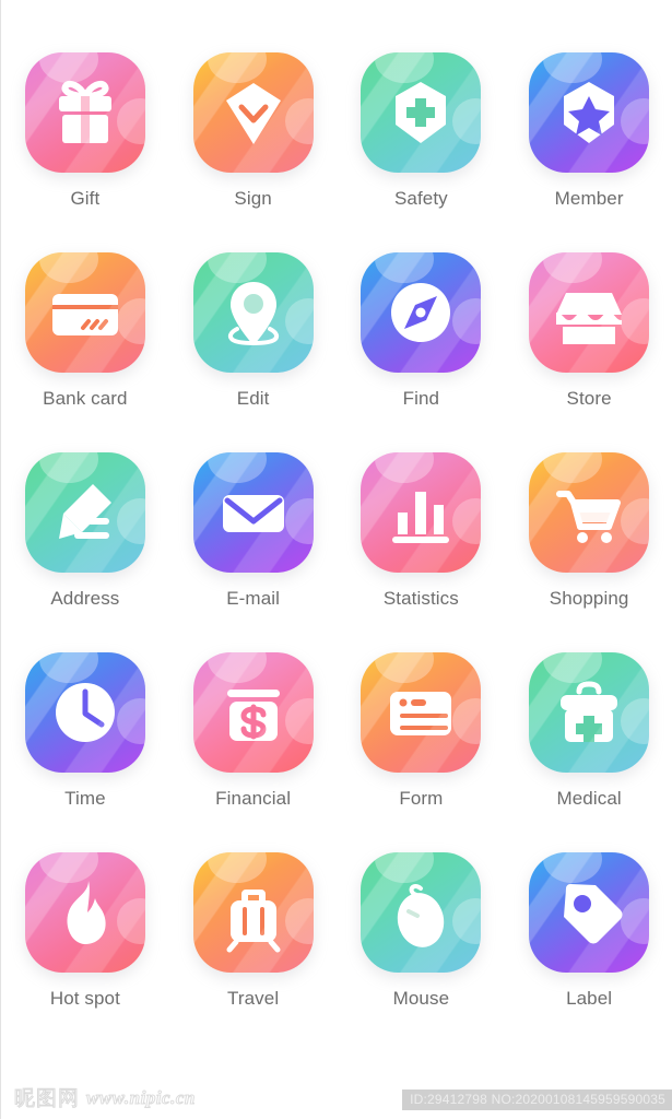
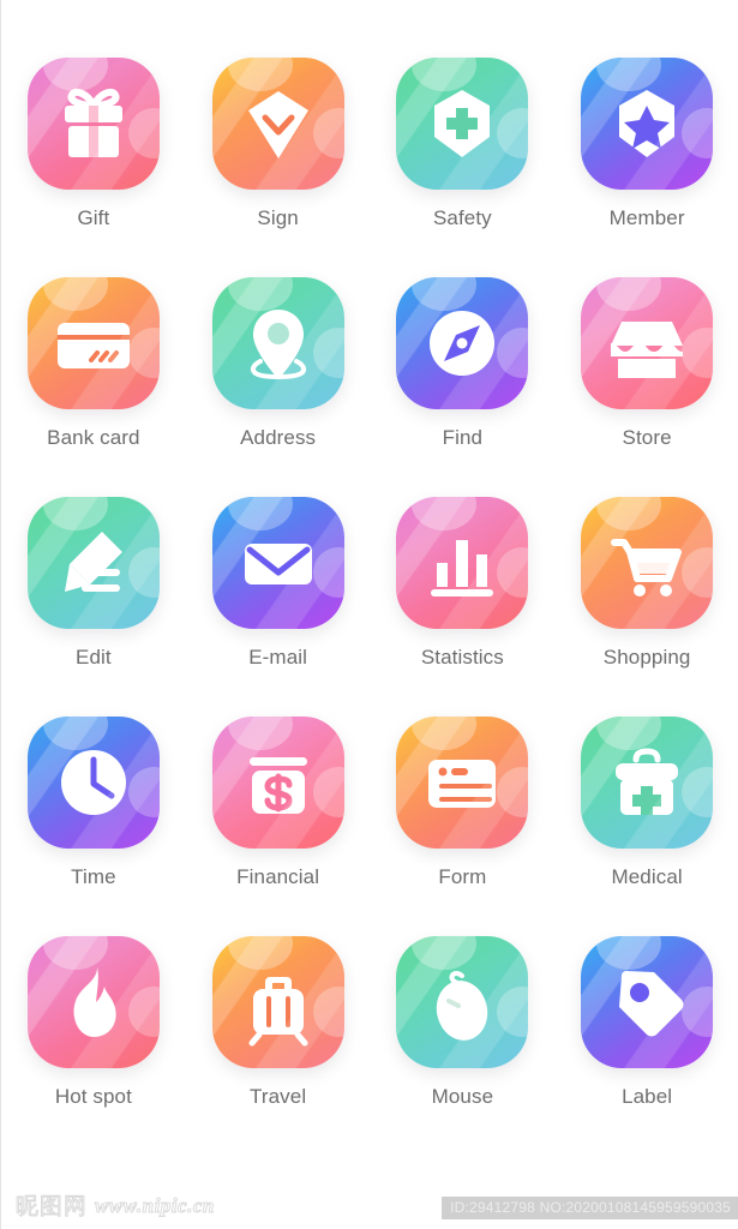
  Gift
  Sign
  Safety
  Member
  Bank card
- Edit
+ Address
  Find
  Store
- Address
+ Edit
  E-mail
  Statistics
  Shopping
  Time
  Financial
  Form
  Medical
  Hot spot
  Travel
  Mouse
  Label
  昵图网
  www.nipic.cn
  ID:29412798 NO:20200108145959590035
